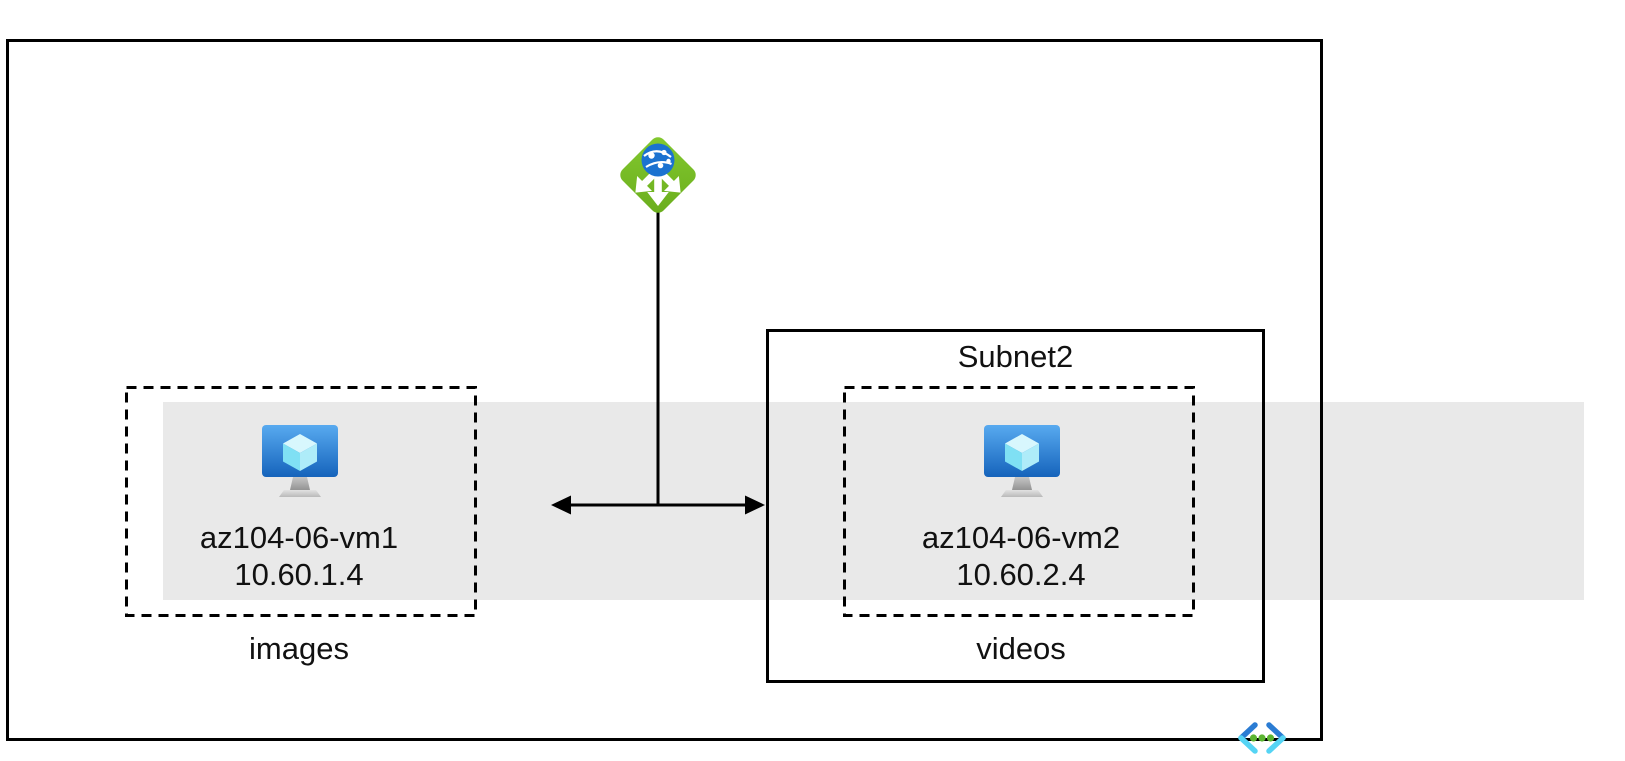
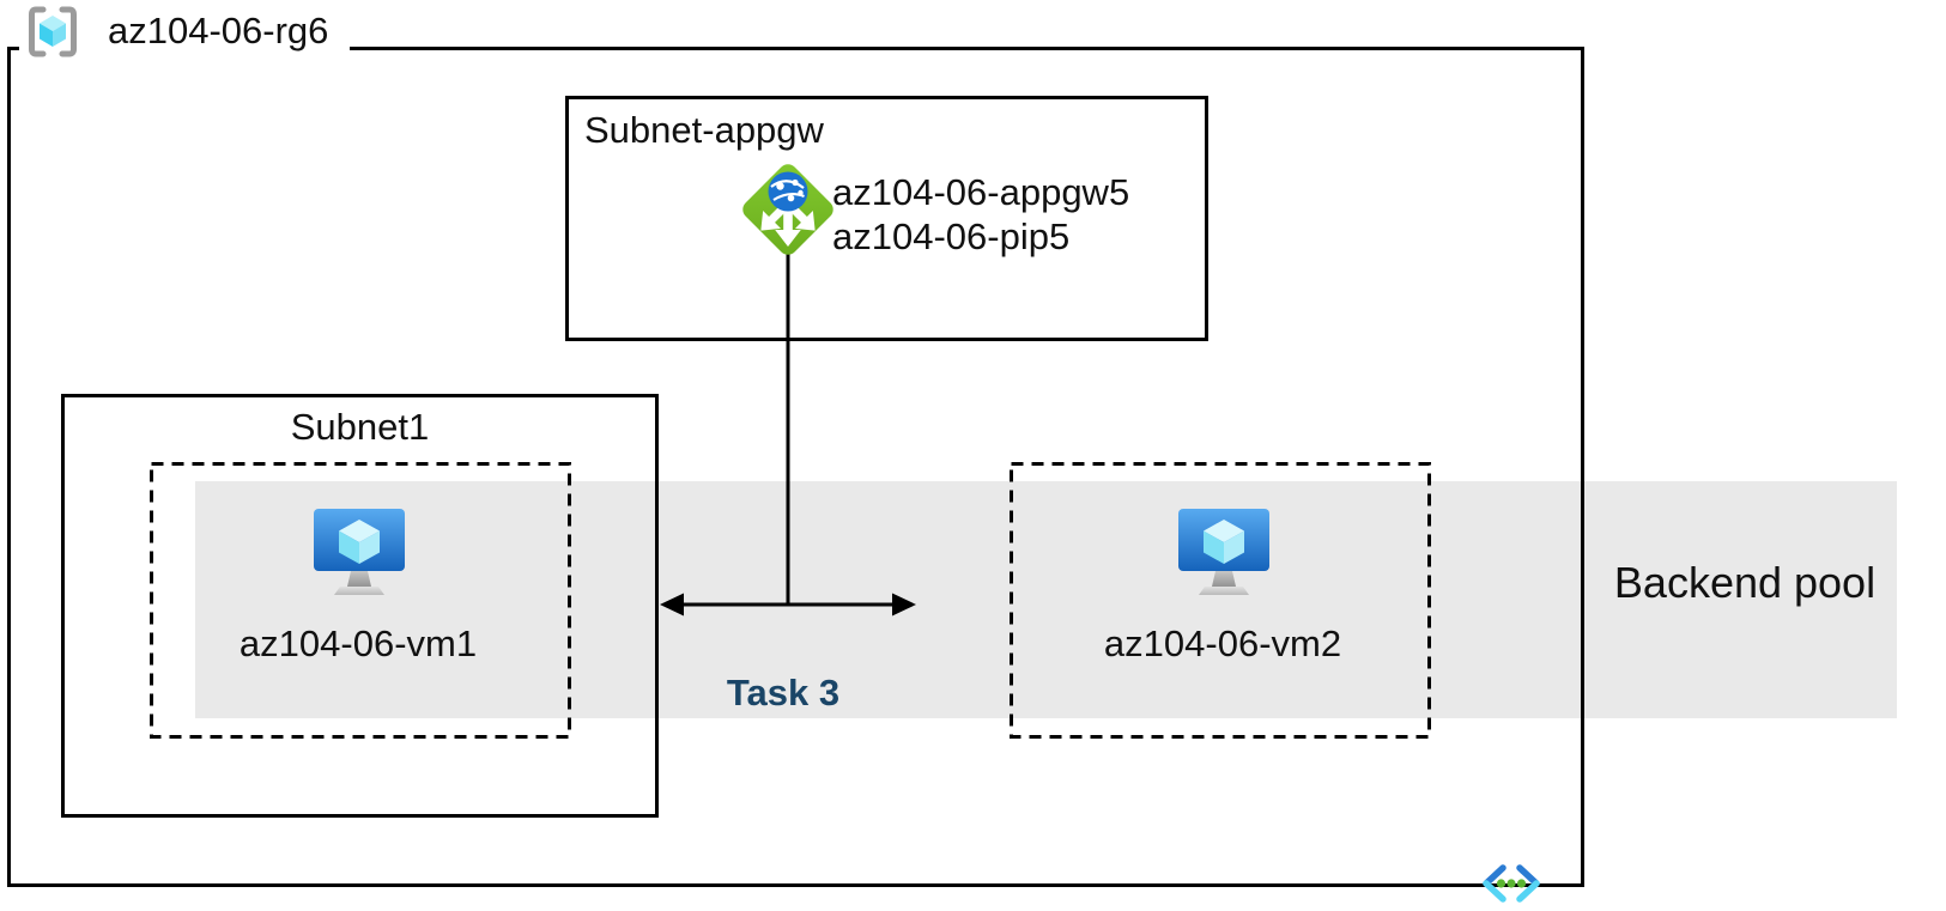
+ Backend pool
+ az104-06-rg6
+ Subnet-appgw
+ az104-06-appgw5
+ az104-06-pip5
+ Task 3
+ Subnet1
  az104-06-vm1
- 10.60.1.4
- images
- Subnet2
  az104-06-vm2
- 10.60.2.4
- videos
